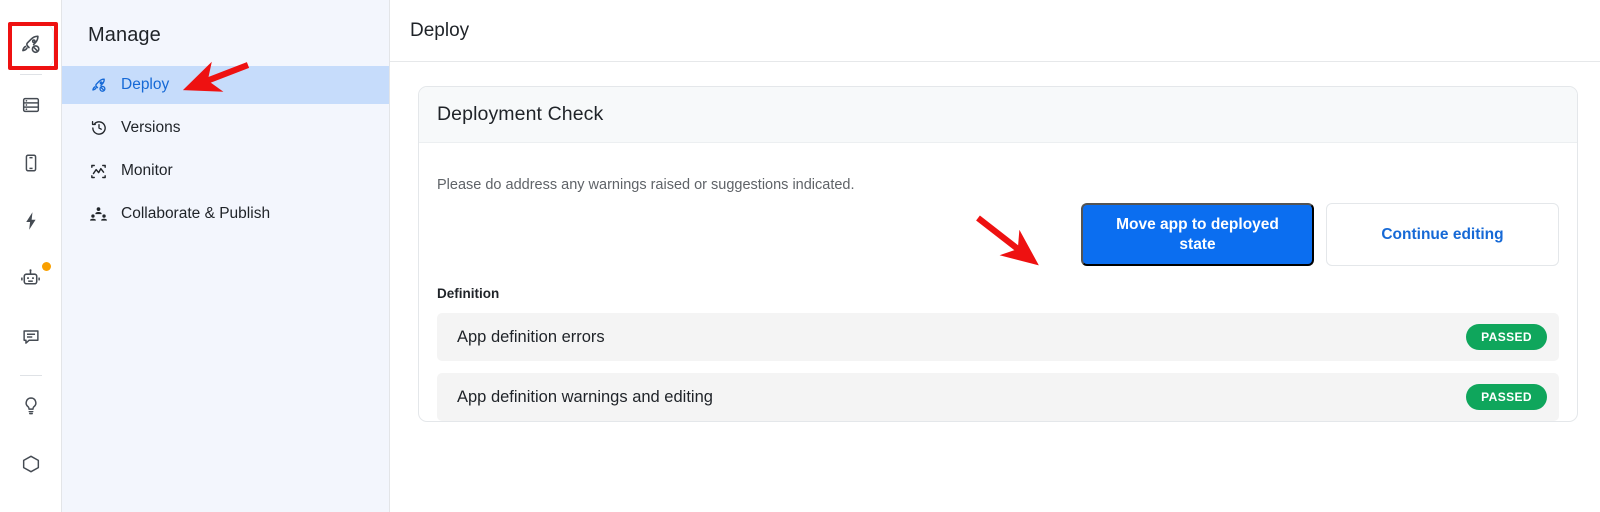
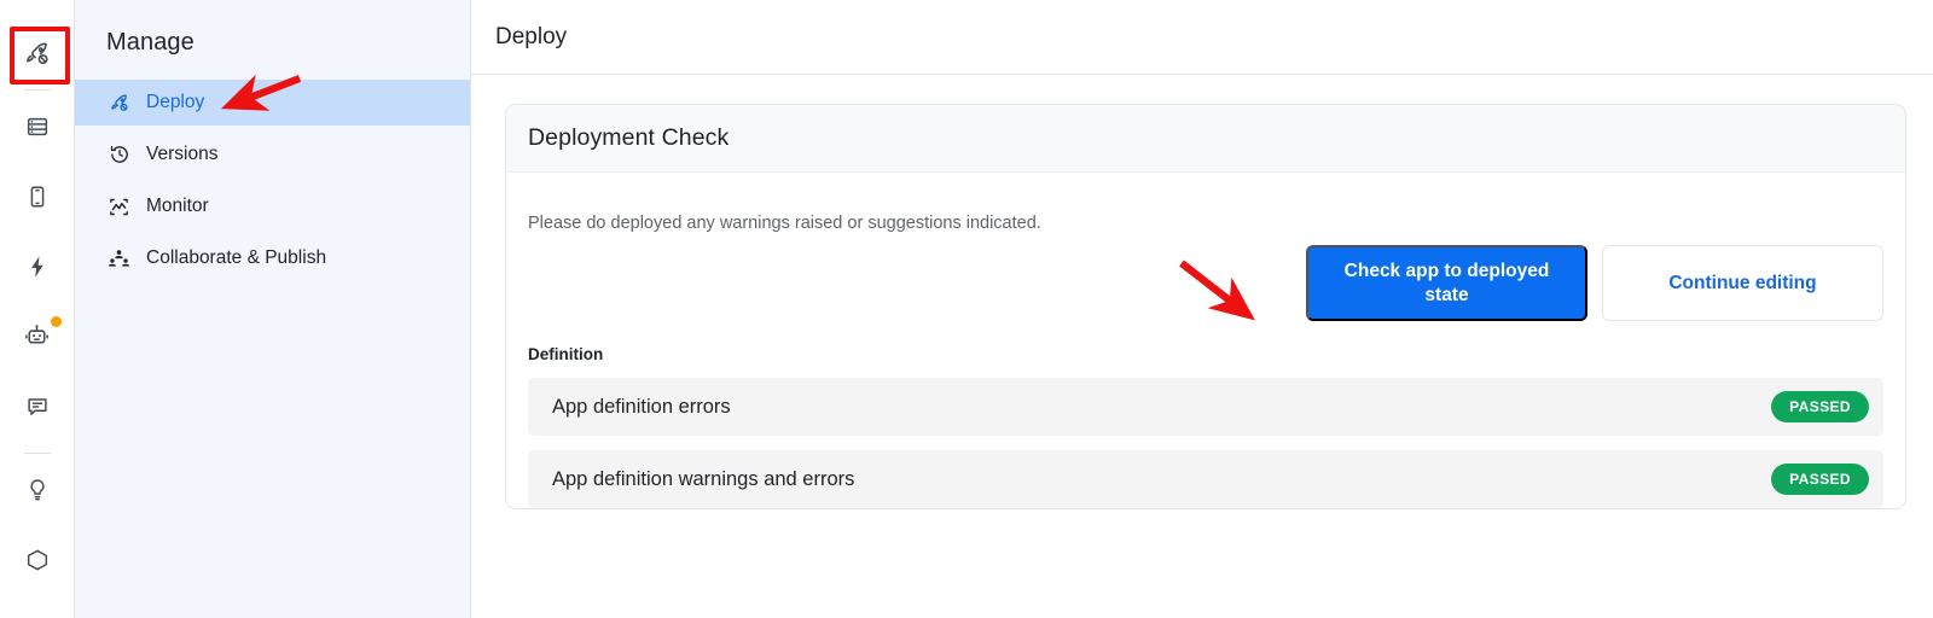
  Manage
  Deploy
  Versions
  Monitor
  Collaborate & Publish
  Deploy
  Deployment Check
- Please do address any warnings raised or suggestions indicated.
+ Please do deployed any warnings raised or suggestions indicated.
- Move app to deployed state
+ Check app to deployed state
  Continue editing
  Definition
  App definition errors
  PASSED
- App definition warnings and editing
+ App definition warnings and errors
  PASSED
